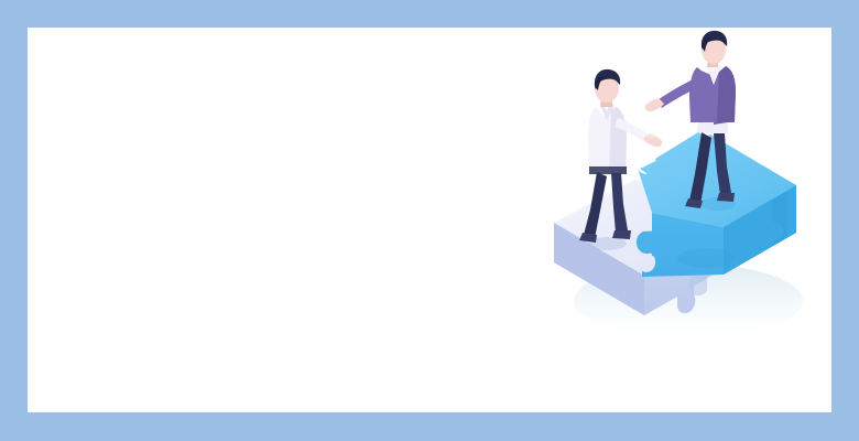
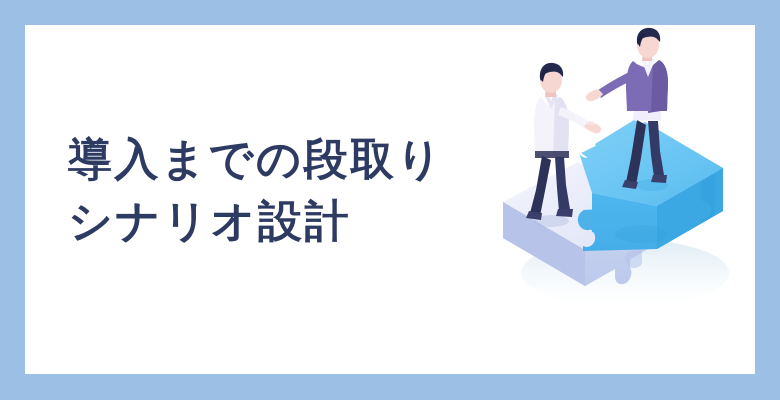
+ 導入までの段取り
+ シナリオ設計
